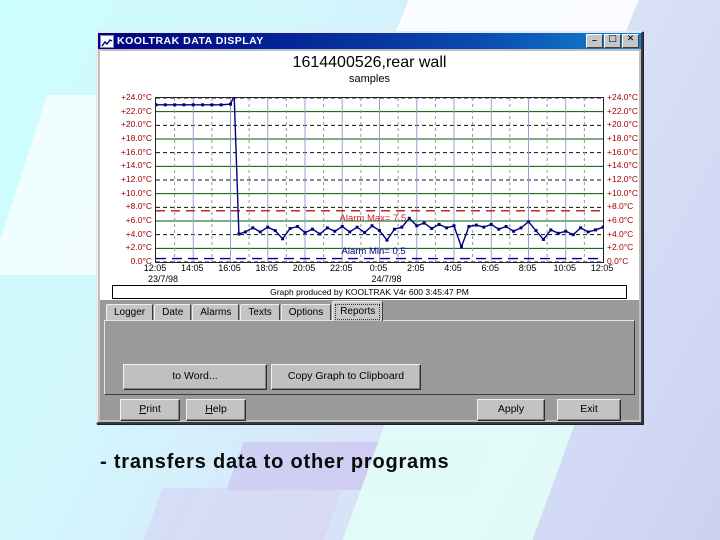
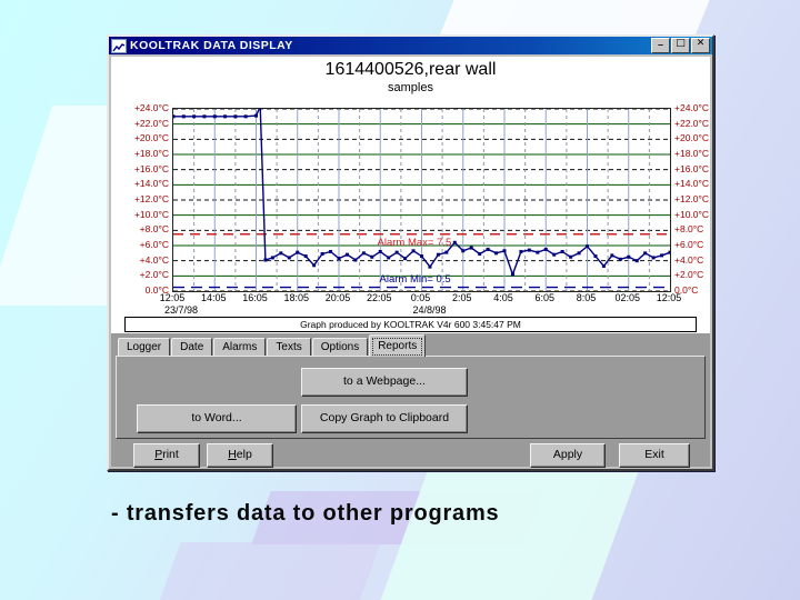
  KOOLTRAK DATA DISPLAY
  _
  □
  ✕
  1614400526,rear wall
  samples
  Alarm Max= 7.5
  Alarm Min= 0.5
  +24.0°C
  +22.0°C
  +20.0°C
  +18.0°C
  +16.0°C
  +14.0°C
  +12.0°C
  +10.0°C
  +8.0°C
  +6.0°C
  +4.0°C
  +2.0°C
  0.0°C
  +24.0°C
  +22.0°C
  +20.0°C
  +18.0°C
  +16.0°C
  +14.0°C
  +12.0°C
  +10.0°C
  +8.0°C
  +6.0°C
  +4.0°C
  +2.0°C
  0.0°C
  12:05
  14:05
  16:05
  18:05
  20:05
  22:05
  0:05
  2:05
  4:05
  6:05
  8:05
- 10:05
+ 02:05
  12:05
  23/7/98
- 24/7/98
+ 24/8/98
  Graph produced by KOOLTRAK V4r 600 3:45:47 PM
  Logger
  Date
  Alarms
  Texts
  Options
  Reports
+ to a Webpage...
  to Word...
  Copy Graph to Clipboard
  Print
  Help
  Apply
  Exit
  - transfers data to other programs
